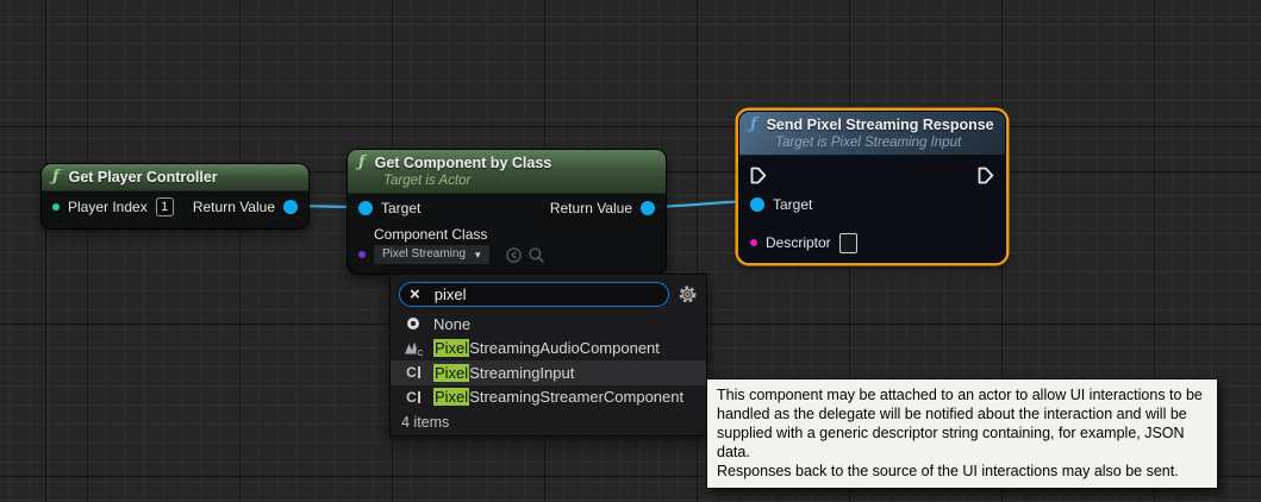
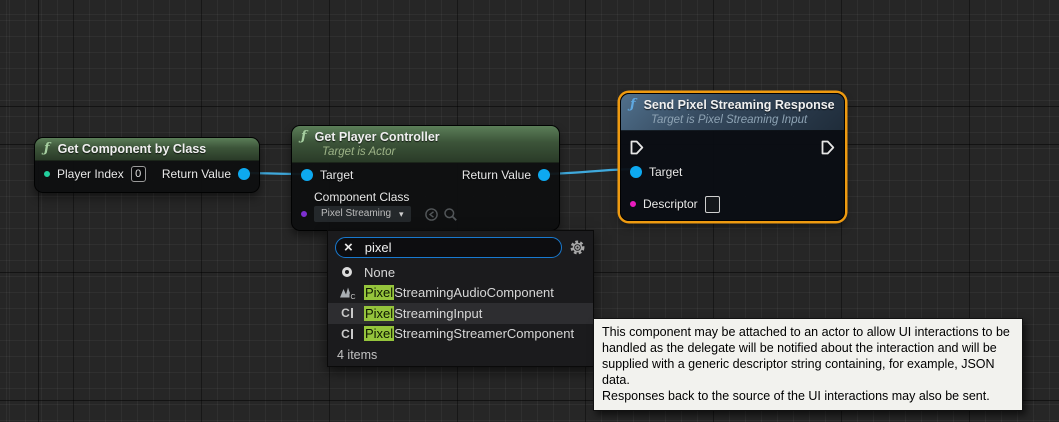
  ƒ
- Get Player Controller
+ Get Component by Class
  Player Index
- 1
+ 0
  Return Value
  ƒ
- Get Component by Class
+ Get Player Controller
  Target is Actor
  Target
  Return Value
  Component Class
  Pixel Streaming
  ▾
  ƒ
  Send Pixel Streaming Response
  Target is Pixel Streaming Input
  Target
  Descriptor
  ×
  pixel
  None
  PixelStreamingAudioComponent
  C
  PixelStreamingInput
  C
  PixelStreamingStreamerComponent
  4 items
  This component may be attached to an actor to allow UI interactions to be
  handled as the delegate will be notified about the interaction and will be
  supplied with a generic descriptor string containing, for example, JSON data.
  Responses back to the source of the UI interactions may also be sent.
